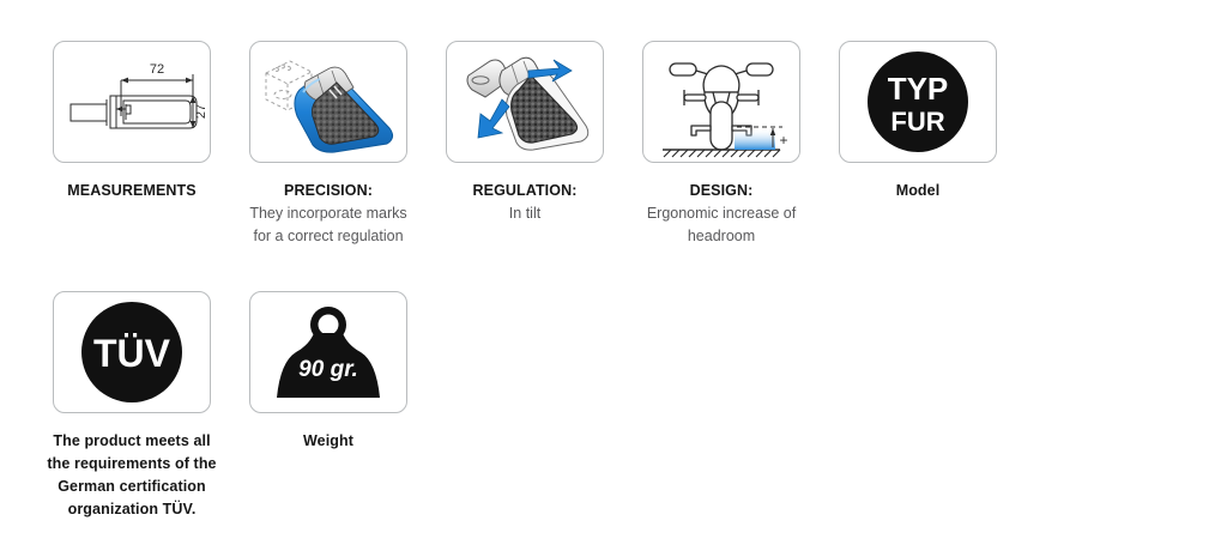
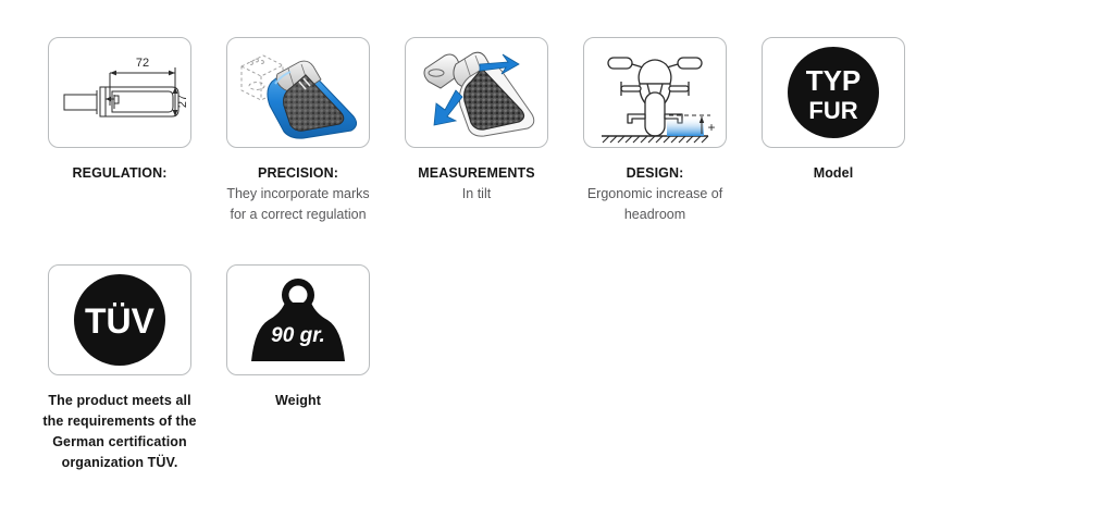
  72
- MEASUREMENTS
+ REGULATION:
  PRECISION:
  They incorporate marks for a correct regulation
- REGULATION:
+ MEASUREMENTS
  In tilt
  +
  DESIGN:
  Ergonomic increase of headroom
  TYP
  FUR
  Model
  TÜV
  The product meets all the requirements of the German certification organization TÜV.
  90 gr.
  Weight
